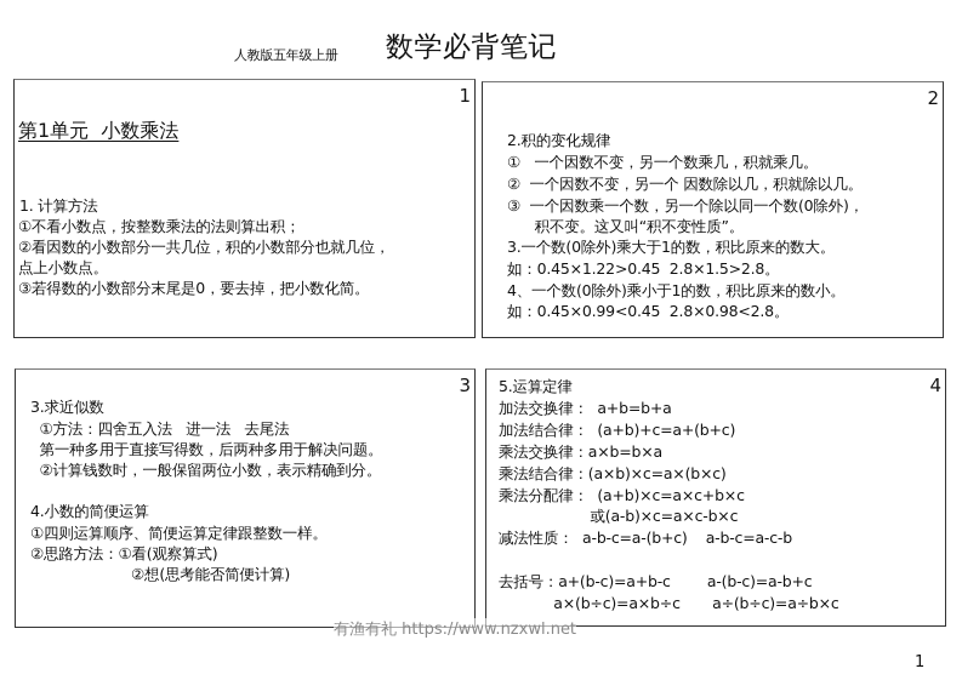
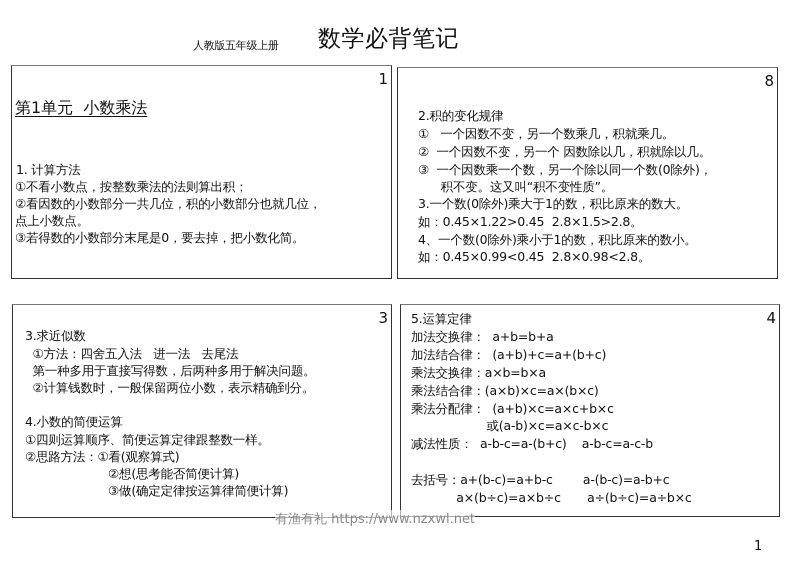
  人教版五年级上册
  数学必背笔记
  1
  第1单元 小数乘法
  1. 计算方法
  ①不看小数点，按整数乘法的法则算出积；
  ②看因数的小数部分一共几位，积的小数部分也就几位，
  点上小数点。
  ③若得数的小数部分末尾是0，要去掉，把小数化简。
- 2
+ 8
  2.积的变化规律
  ① 一个因数不变，另一个数乘几，积就乘几。
  ② 一个因数不变，另一个 因数除以几，积就除以几。
  ③ 一个因数乘一个数，另一个除以同一个数(0除外)，
  积不变。这又叫“积不变性质”。
  3.一个数(0除外)乘大于1的数，积比原来的数大。
  如：0.45×1.22>0.45 2.8×1.5>2.8。
  4、一个数(0除外)乘小于1的数，积比原来的数小。
  如：0.45×0.99<0.45 2.8×0.98<2.8。
  3
  3.求近似数
  ①方法：四舍五入法 进一法 去尾法
  第一种多用于直接写得数，后两种多用于解决问题。
  ②计算钱数时，一般保留两位小数，表示精确到分。
  4.小数的简便运算
  ①四则运算顺序、简便运算定律跟整数一样。
  ②思路方法：①看(观察算式)
  ②想(思考能否简便计算)
+ ③做(确定定律按运算律简便计算)
  4
  5.运算定律
  加法交换律： a+b=b+a
  加法结合律： (a+b)+c=a+(b+c)
  乘法交换律：a×b=b×a
  乘法结合律：(a×b)×c=a×(b×c)
  乘法分配律： (a+b)×c=a×c+b×c
  或(a-b)×c=a×c-b×c
  减法性质： a-b-c=a-(b+c) a-b-c=a-c-b
  去括号：a+(b-c)=a+b-c a-(b-c)=a-b+c
  a×(b÷c)=a×b÷c a÷(b÷c)=a÷b×c
  有渔有礼 https://www.nzxwl.net
  1
